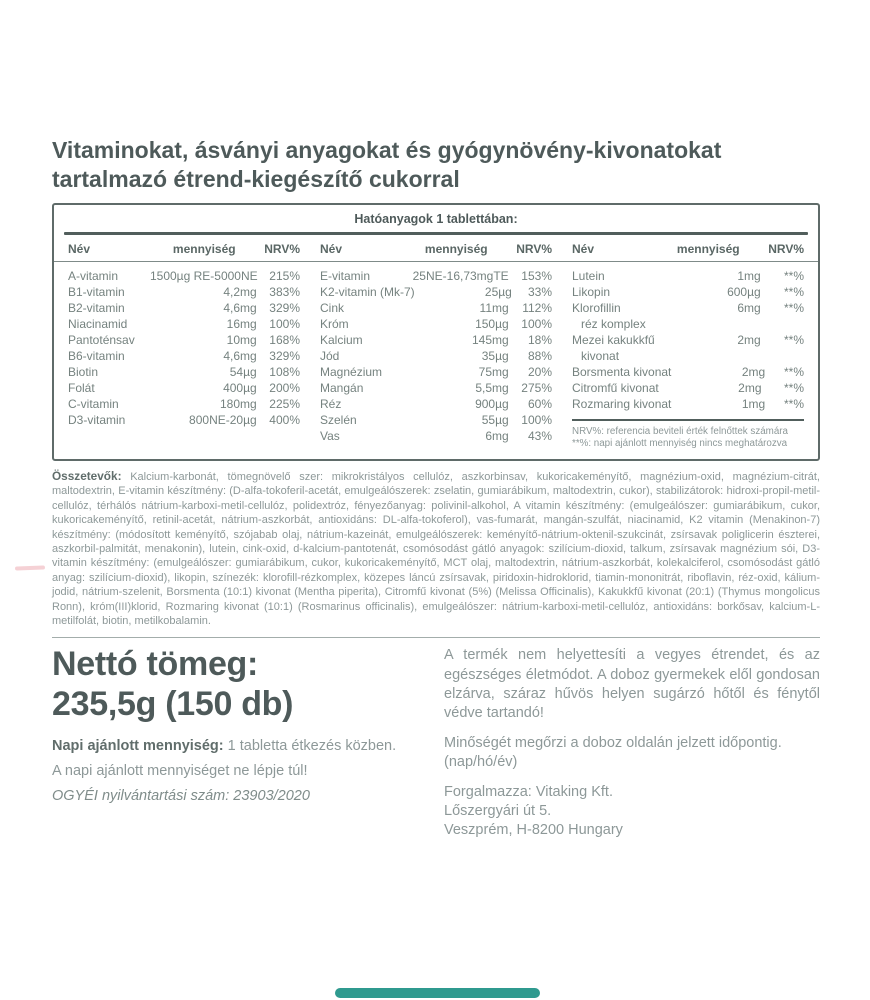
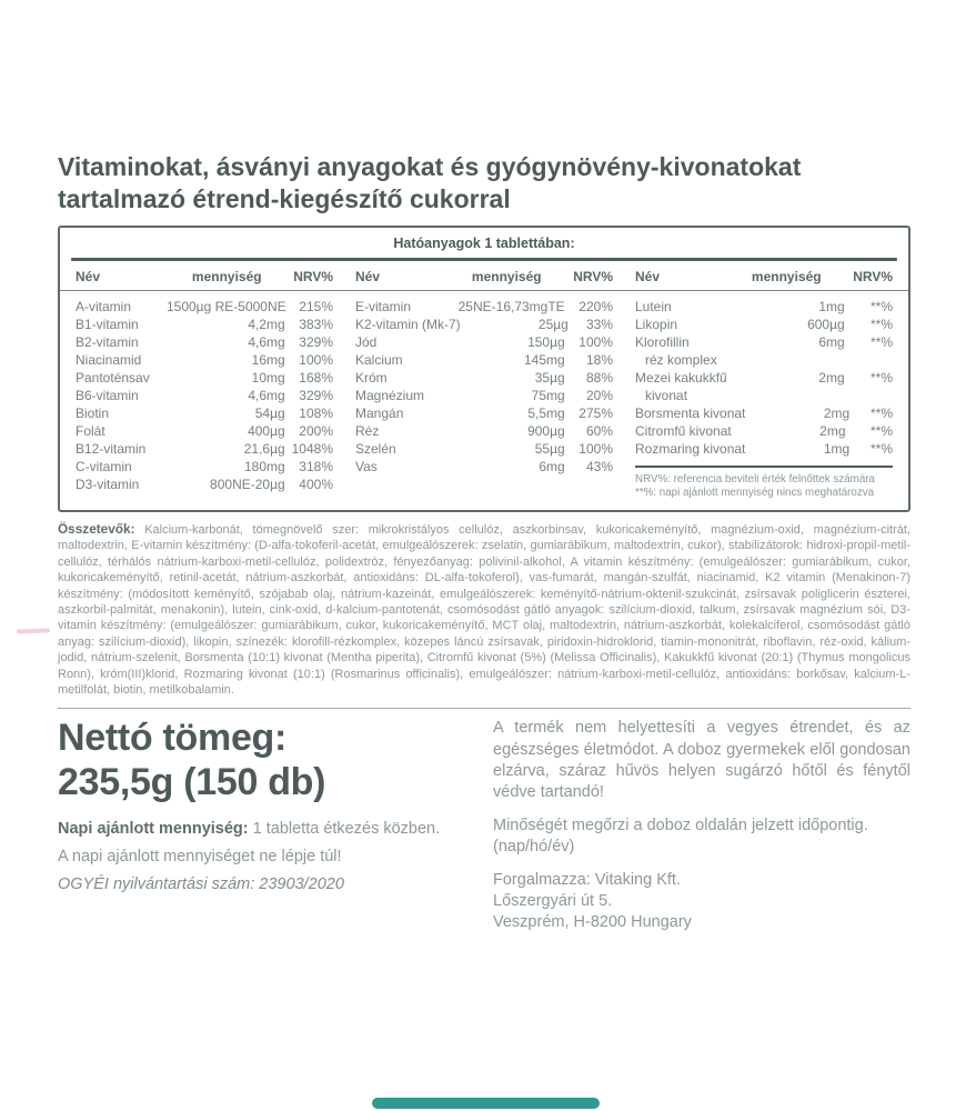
  Vitaminokat, ásványi anyagokat és gyógynövény-kivonatokat tartalmazó étrend-kiegészítő cukorral
  Hatóanyagok 1 tablettában:
  Név
  mennyiség
  NRV%
  Név
  mennyiség
  NRV%
  Név
  mennyiség
  NRV%
  A-vitamin
  1500µg RE-5000NE
  215%
  B1-vitamin
  4,2mg
  383%
  B2-vitamin
  4,6mg
  329%
  Niacinamid
  16mg
  100%
  Pantoténsav
  10mg
  168%
  B6-vitamin
  4,6mg
  329%
  Biotin
  54µg
  108%
  Folát
  400µg
  200%
+ B12-vitamin
+ 21,6µg
+ 1048%
  C-vitamin
  180mg
- 225%
+ 318%
  D3-vitamin
  800NE-20µg
  400%
  E-vitamin
  25NE-16,73mgTE
- 153%
+ 220%
  K2-vitamin (Mk-7)
  25µg
  33%
- Cink
- 11mg
- 112%
- Króm
+ Jód
  150µg
  100%
  Kalcium
  145mg
  18%
- Jód
+ Króm
  35µg
  88%
  Magnézium
  75mg
  20%
  Mangán
  5,5mg
  275%
  Réz
  900µg
  60%
  Szelén
  55µg
  100%
  Vas
  6mg
  43%
  Lutein
  1mg
  **%
  Likopin
  600µg
  **%
  Klorofillin
  6mg
  **%
  réz komplex
  Mezei kakukkfű
  2mg
  **%
  kivonat
  Borsmenta kivonat
  2mg
  **%
  Citromfű kivonat
  2mg
  **%
  Rozmaring kivonat
  1mg
  **%
  NRV%: referencia beviteli érték felnőttek számára
  **%: napi ajánlott mennyiség nincs meghatározva
  Összetevők: Kalcium-karbonát, tömegnövelő szer: mikrokristályos cellulóz, aszkorbinsav, kukoricakeményítő, magnézium-oxid, magnézium-citrát, maltodextrin, E-vitamin készítmény: (D-alfa-tokoferil-acetát, emulgeálószerek: zselatin, gumiarábikum, maltodextrin, cukor), stabilizátorok: hidroxi-propil-metil-cellulóz, térhálós nátrium-karboxi-metil-cellulóz, polidextróz, fényezőanyag: polivinil-alkohol, A vitamin készítmény: (emulgeálószer: gumiarábikum, cukor, kukoricakeményítő, retinil-acetát, nátrium-aszkorbát, antioxidáns: DL-alfa-tokoferol), vas-fumarát, mangán-szulfát, niacinamid, K2 vitamin (Menakinon-7) készítmény: (módosított keményítő, szójabab olaj, nátrium-kazeinát, emulgeálószerek: keményítő-nátrium-oktenil-szukcinát, zsírsavak poliglicerin észterei, aszkorbil-palmitát, menakonin), lutein, cink-oxid, d-kalcium-pantotenát, csomósodást gátló anyagok: szilícium-dioxid, talkum, zsírsavak magnézium sói, D3-vitamin készítmény: (emulgeálószer: gumiarábikum, cukor, kukoricakeményítő, MCT olaj, maltodextrin, nátrium-aszkorbát, kolekalciferol, csomósodást gátló anyag: szilícium-dioxid), likopin, színezék: klorofill-rézkomplex, közepes láncú zsírsavak, piridoxin-hidroklorid, tiamin-mononitrát, riboflavin, réz-oxid, kálium-jodid, nátrium-szelenit, Borsmenta (10:1) kivonat (Mentha piperita), Citromfű kivonat (5%) (Melissa Officinalis), Kakukkfű kivonat (20:1) (Thymus mongolicus Ronn), króm(III)klorid, Rozmaring kivonat (10:1) (Rosmarinus officinalis), emulgeálószer: nátrium-karboxi-metil-cellulóz, antioxidáns: borkősav, kalcium-L-metilfolát, biotin, metilkobalamin.
  Nettó tömeg:
  235,5g (150 db)
  Napi ajánlott mennyiség: 1 tabletta étkezés közben.
  A napi ajánlott mennyiséget ne lépje túl!
  OGYÉI nyilvántartási szám: 23903/2020
  A termék nem helyettesíti a vegyes étrendet, és az egészséges életmódot. A doboz gyermekek elől gondosan elzárva, száraz hűvös helyen sugárzó hőtől és fénytől védve tartandó!
  Minőségét megőrzi a doboz oldalán jelzett időpontig. (nap/hó/év)
  Forgalmazza: Vitaking Kft.
  Lőszergyári út 5.
  Veszprém, H-8200 Hungary
